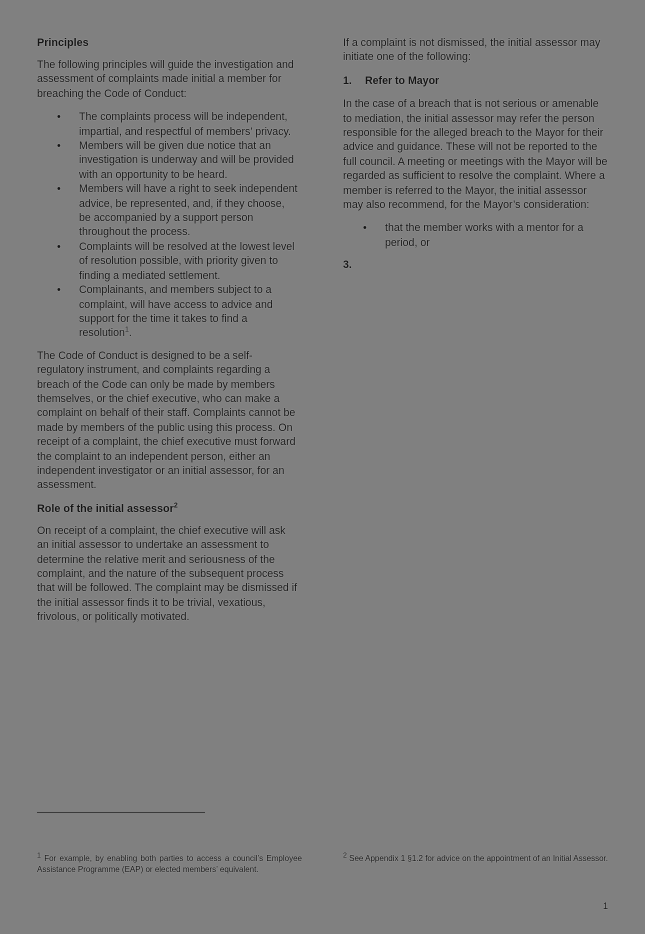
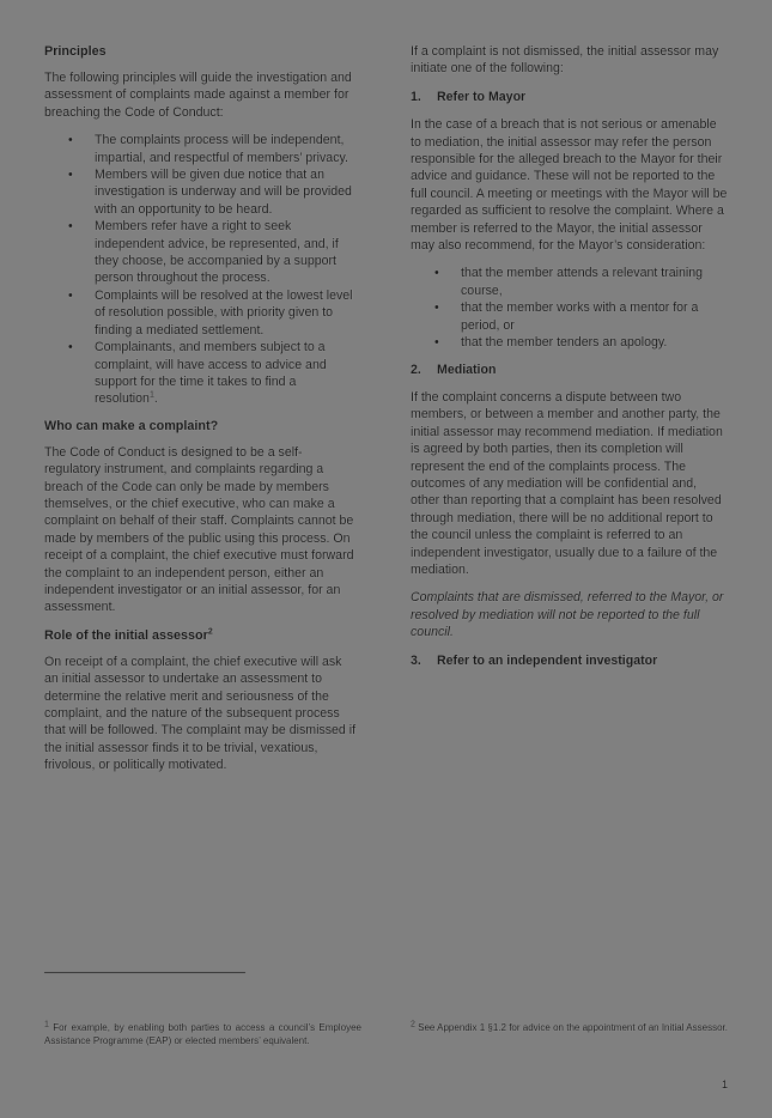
  Principles
- The following principles will guide the investigation and assessment of complaints made initial a member for breaching the Code of Conduct:
+ The following principles will guide the investigation and assessment of complaints made against a member for breaching the Code of Conduct:
  The complaints process will be independent, impartial, and respectful of members’ privacy.
  Members will be given due notice that an investigation is underway and will be provided with an opportunity to be heard.
- Members will have a right to seek independent advice, be represented, and, if they choose, be accompanied by a support person throughout the process.
+ Members refer have a right to seek independent advice, be represented, and, if they choose, be accompanied by a support person throughout the process.
  Complaints will be resolved at the lowest level of resolution possible, with priority given to finding a mediated settlement.
  Complainants, and members subject to a complaint, will have access to advice and support for the time it takes to find a resolution .
+ Who can make a complaint?
  The Code of Conduct is designed to be a self-regulatory instrument, and complaints regarding a breach of the Code can only be made by members themselves, or the chief executive, who can make a complaint on behalf of their staff. Complaints cannot be made by members of the public using this process. On receipt of a complaint, the chief executive must forward the complaint to an independent person, either an independent investigator or an initial assessor, for an assessment.
  Role of the initial assessor
  On receipt of a complaint, the chief executive will ask an initial assessor to undertake an assessment to determine the relative merit and seriousness of the complaint, and the nature of the subsequent process that will be followed. The complaint may be dismissed if the initial assessor finds it to be trivial, vexatious, frivolous, or politically motivated.
  If a complaint is not dismissed, the initial assessor may initiate one of the following:
  1.
  Refer to Mayor
  In the case of a breach that is not serious or amenable to mediation, the initial assessor may refer the person responsible for the alleged breach to the Mayor for their advice and guidance. These will not be reported to the full council. A meeting or meetings with the Mayor will be regarded as sufficient to resolve the complaint. Where a member is referred to the Mayor, the initial assessor may also recommend, for the Mayor’s consideration:
+ that the member attends a relevant training course,
  that the member works with a mentor for a period, or
+ that the member tenders an apology.
+ 2.
+ Mediation
+ If the complaint concerns a dispute between two members, or between a member and another party, the initial assessor may recommend mediation. If mediation is agreed by both parties, then its completion will represent the end of the complaints process. The outcomes of any mediation will be confidential and, other than reporting that a complaint has been resolved through mediation, there will be no additional report to the council unless the complaint is referred to an independent investigator, usually due to a failure of the mediation.
+ Complaints that are dismissed, referred to the Mayor, or resolved by mediation will not be reported to the full council.
  3.
+ Refer to an independent investigator
  For example, by enabling both parties to access a council’s Employee Assistance Programme (EAP) or elected members’ equivalent.
  See Appendix 1 §1.2 for advice on the appointment of an Initial Assessor.
  1
